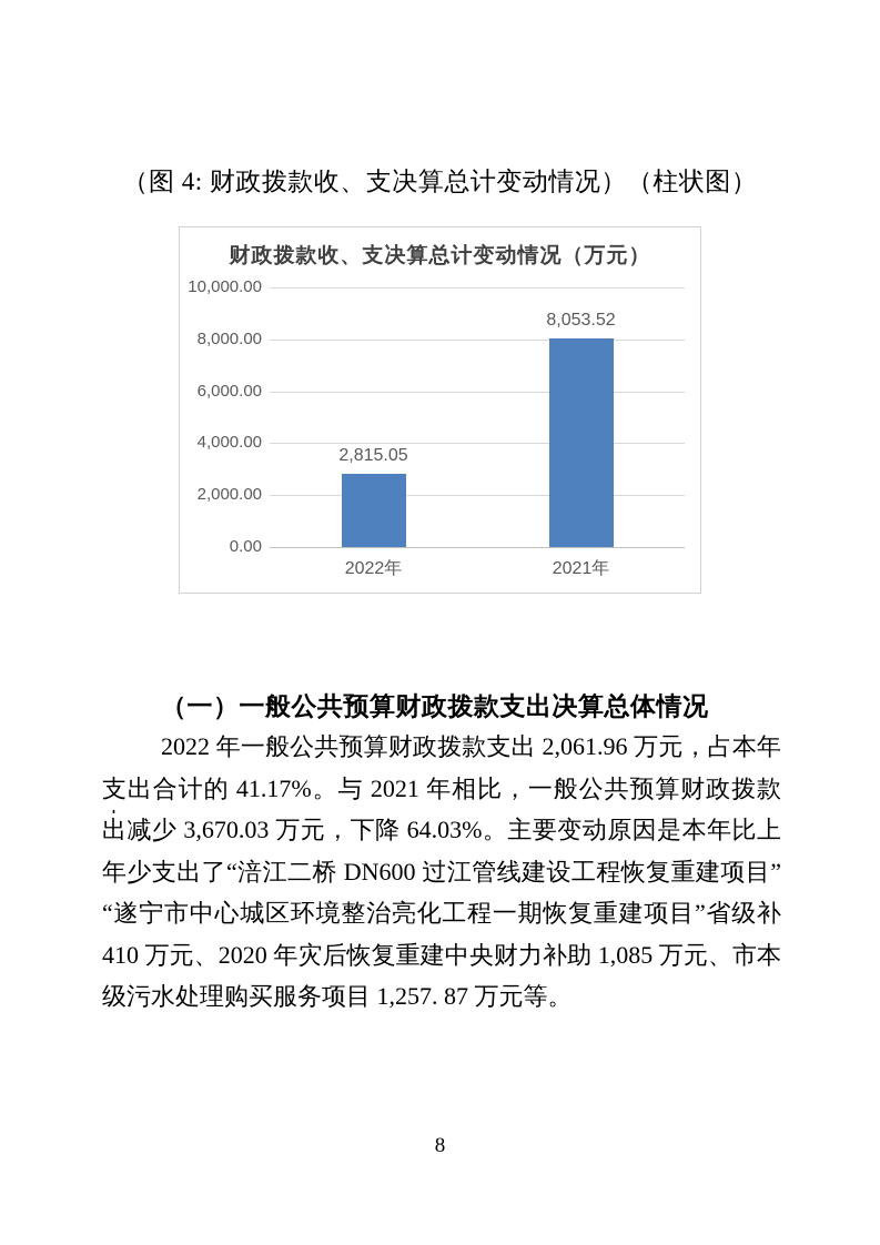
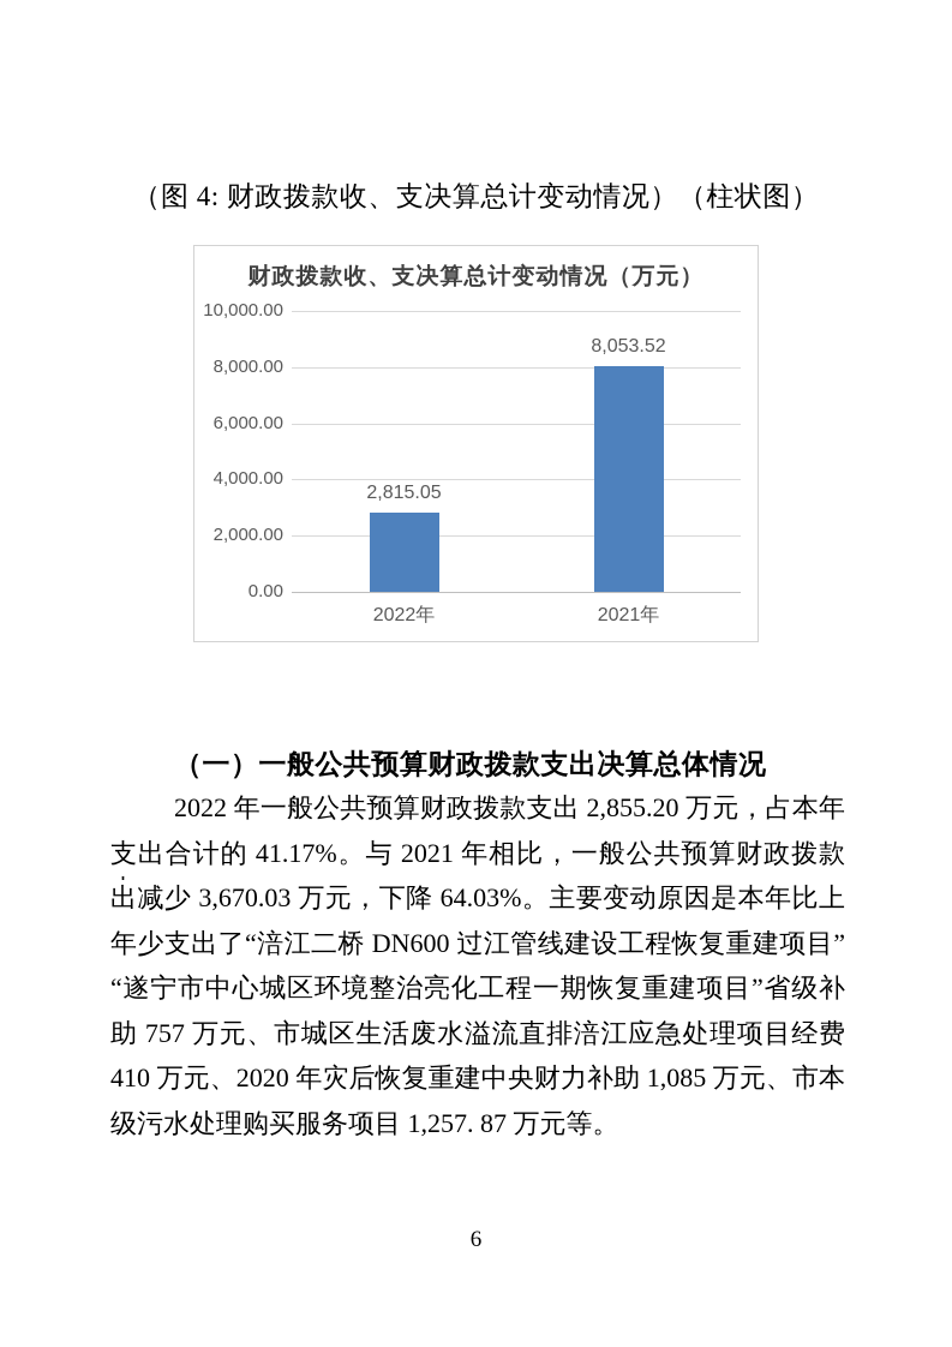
  （图 4: 财政拨款收、支决算总计变动情况）（柱状图）
  财政拨款收、支决算总计变动情况（万元）
  0.00
  2,000.00
  4,000.00
  6,000.00
  8,000.00
  10,000.00
  2,815.05
  2022年
  8,053.52
  2021年
  （一）一般公共预算财政拨款支出决算总体情况
- 2022 年一般公共预算财政拨款支出 2,061.96 万元，占本年
+ 2022 年一般公共预算财政拨款支出 2,855.20 万元，占本年
  支出合计的 41.17%。与 2021 年相比，一般公共预算财政拨款
  出减少 3,670.03 万元，下降 64.03%。主要变动原因是本年比上
  年少支出了“涪江二桥 DN600 过江管线建设工程恢复重建项目”
  “遂宁市中心城区环境整治亮化工程一期恢复重建项目”省级补
+ 助 757 万元、市城区生活废水溢流直排涪江应急处理项目经费
  410 万元、2020 年灾后恢复重建中央财力补助 1,085 万元、市本
  级污水处理购买服务项目 1,257. 87 万元等。
- 8
+ 6
